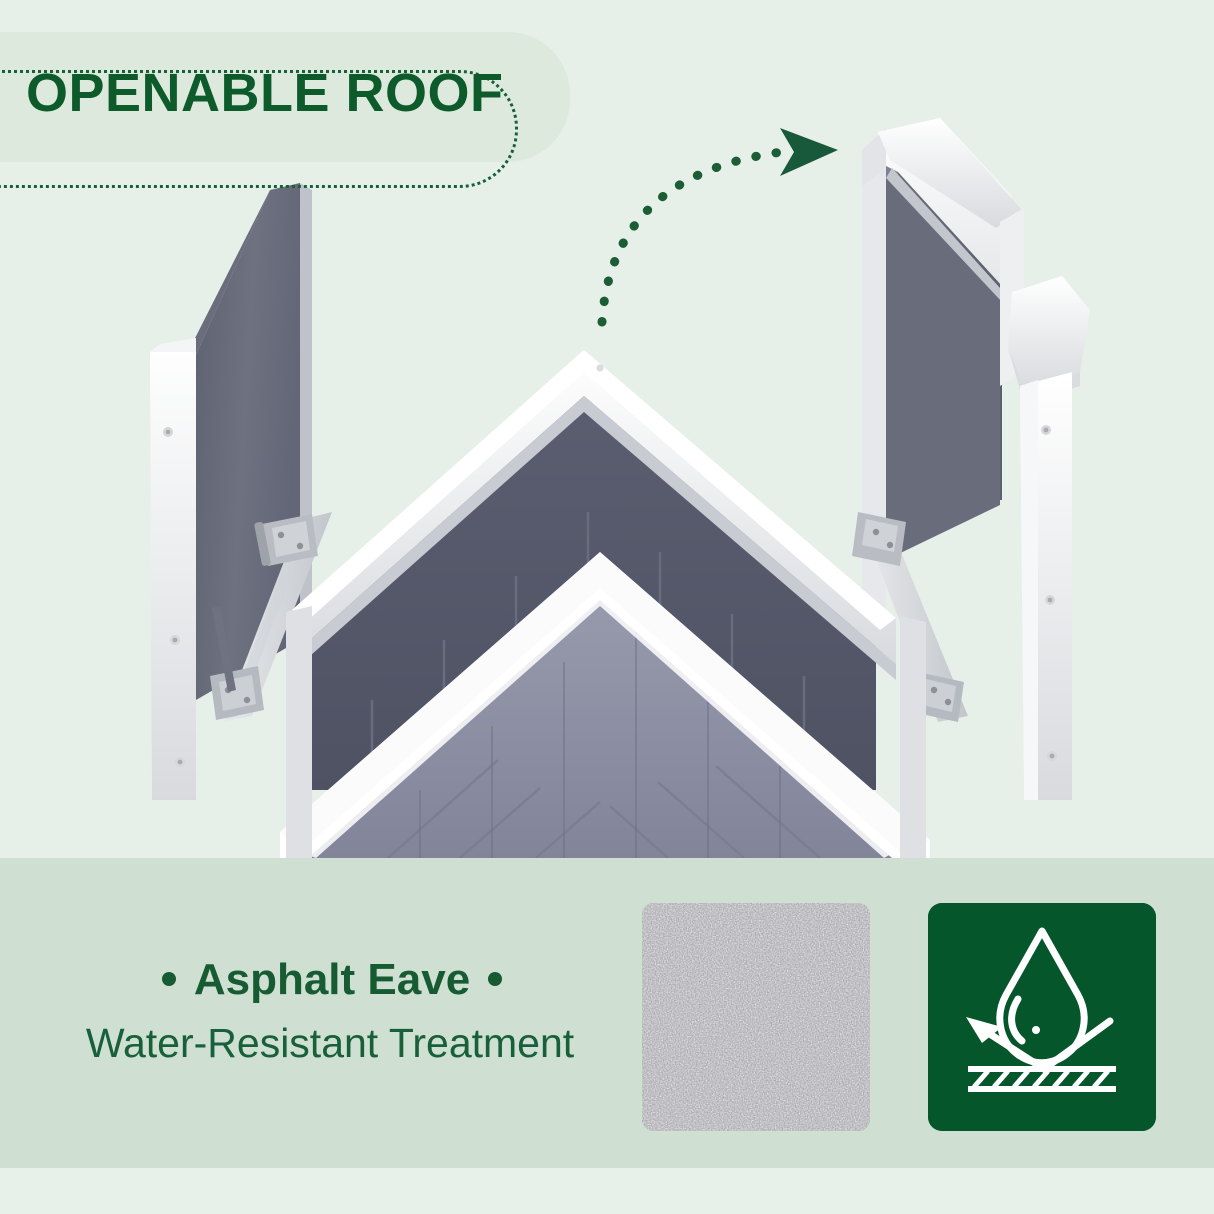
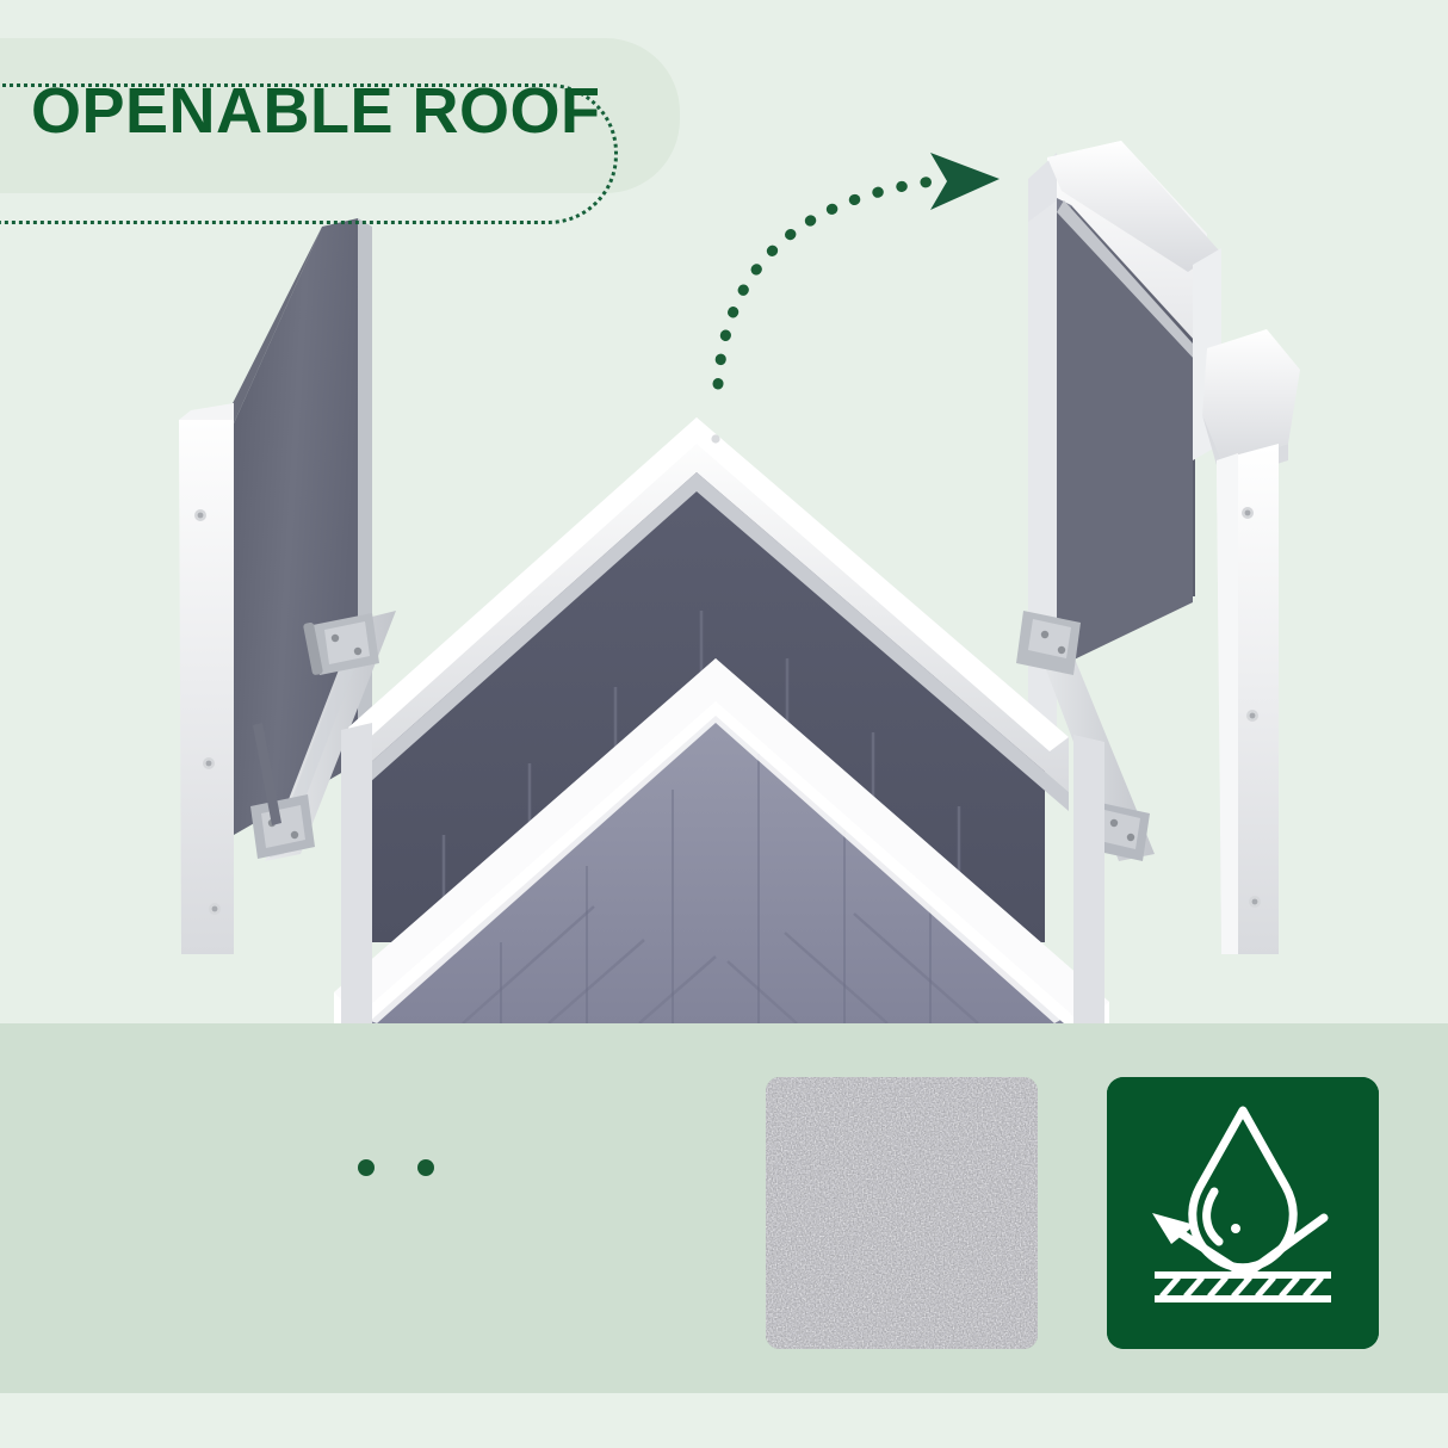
  OPENABLE ROOF
- Asphalt Eave
- Water-Resistant Treatment
